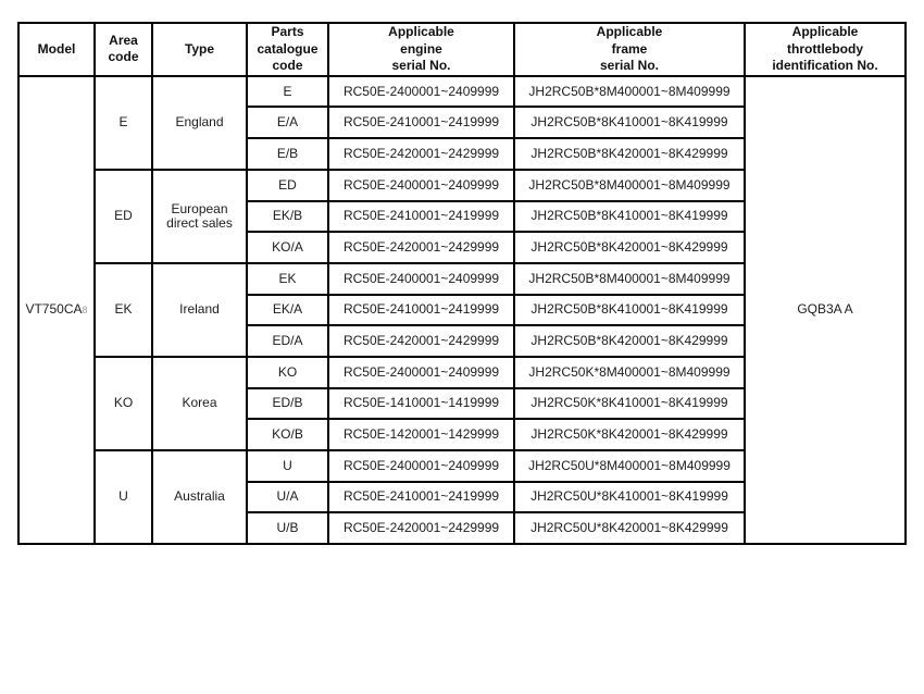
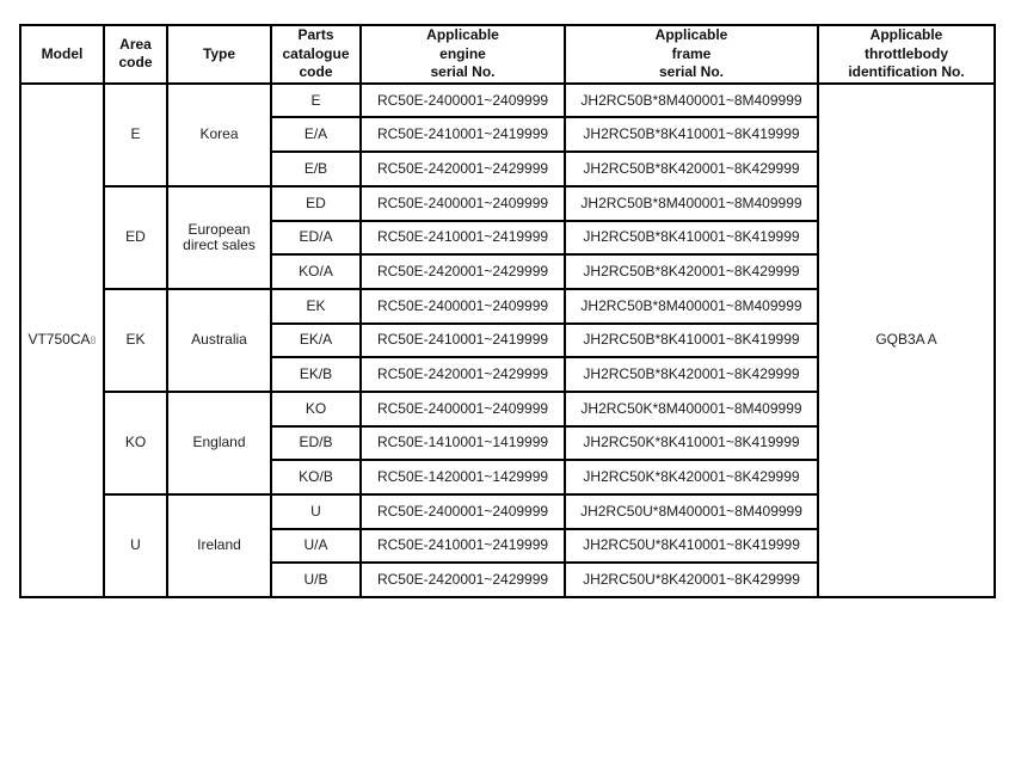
  Model	Area code	Type	Parts catalogue code	Applicable engine serial No.	Applicable frame serial No.	Applicable throttlebody identification No.
- VT750CA8	E	England	E	RC50E-2400001~2409999	JH2RC50B*8M400001~8M409999	GQB3A A
+ VT750CA8	E	Korea	E	RC50E-2400001~2409999	JH2RC50B*8M400001~8M409999	GQB3A A
  E/A	RC50E-2410001~2419999	JH2RC50B*8K410001~8K419999
  E/B	RC50E-2420001~2429999	JH2RC50B*8K420001~8K429999
  ED	European direct sales	ED	RC50E-2400001~2409999	JH2RC50B*8M400001~8M409999
- EK/B	RC50E-2410001~2419999	JH2RC50B*8K410001~8K419999
+ ED/A	RC50E-2410001~2419999	JH2RC50B*8K410001~8K419999
  KO/A	RC50E-2420001~2429999	JH2RC50B*8K420001~8K429999
- EK	Ireland	EK	RC50E-2400001~2409999	JH2RC50B*8M400001~8M409999
+ EK	Australia	EK	RC50E-2400001~2409999	JH2RC50B*8M400001~8M409999
  EK/A	RC50E-2410001~2419999	JH2RC50B*8K410001~8K419999
- ED/A	RC50E-2420001~2429999	JH2RC50B*8K420001~8K429999
+ EK/B	RC50E-2420001~2429999	JH2RC50B*8K420001~8K429999
- KO	Korea	KO	RC50E-2400001~2409999	JH2RC50K*8M400001~8M409999
+ KO	England	KO	RC50E-2400001~2409999	JH2RC50K*8M400001~8M409999
  ED/B	RC50E-1410001~1419999	JH2RC50K*8K410001~8K419999
  KO/B	RC50E-1420001~1429999	JH2RC50K*8K420001~8K429999
- U	Australia	U	RC50E-2400001~2409999	JH2RC50U*8M400001~8M409999
+ U	Ireland	U	RC50E-2400001~2409999	JH2RC50U*8M400001~8M409999
  U/A	RC50E-2410001~2419999	JH2RC50U*8K410001~8K419999
  U/B	RC50E-2420001~2429999	JH2RC50U*8K420001~8K429999
